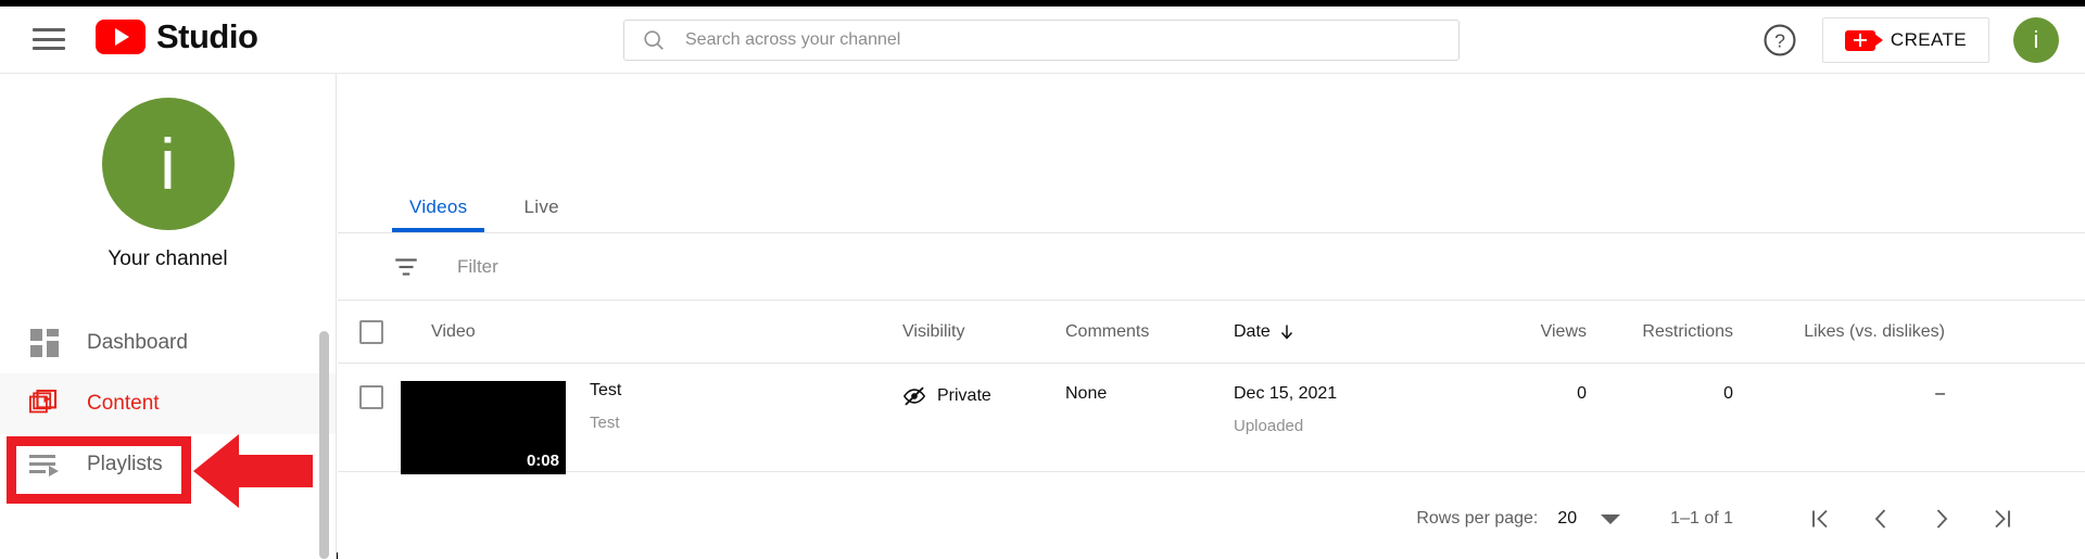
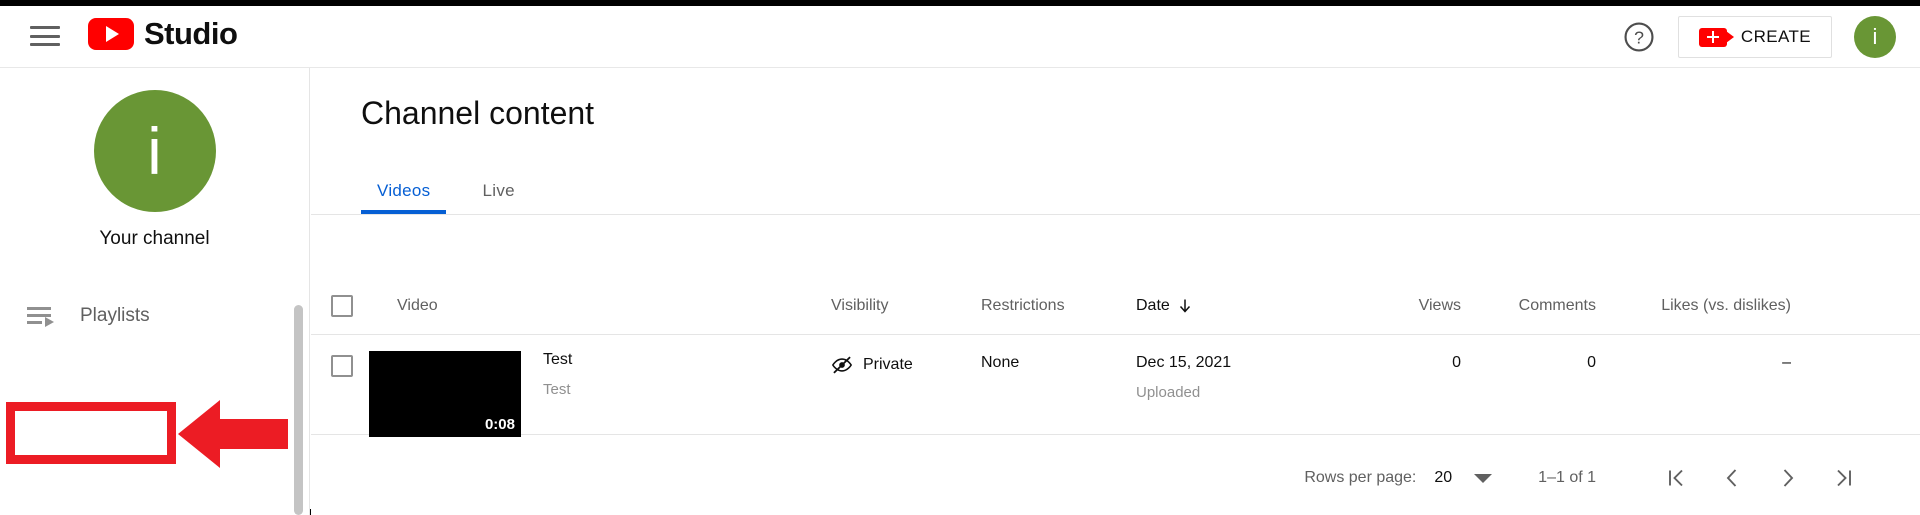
  Studio
- Search across your channel
  ?
  CREATE
  i
  i
  Your channel
- Dashboard
- Content
  Playlists
+ Channel content
  Videos
  Live
- Filter
  Video
  Visibility
- Comments
+ Restrictions
  Date
  Views
- Restrictions
+ Comments
  Likes (vs. dislikes)
  0:08
  Test
  Test
  Private
  None
  Dec 15, 2021
  Uploaded
  0
  0
  –
  Rows per page:
  20
  1–1 of 1
